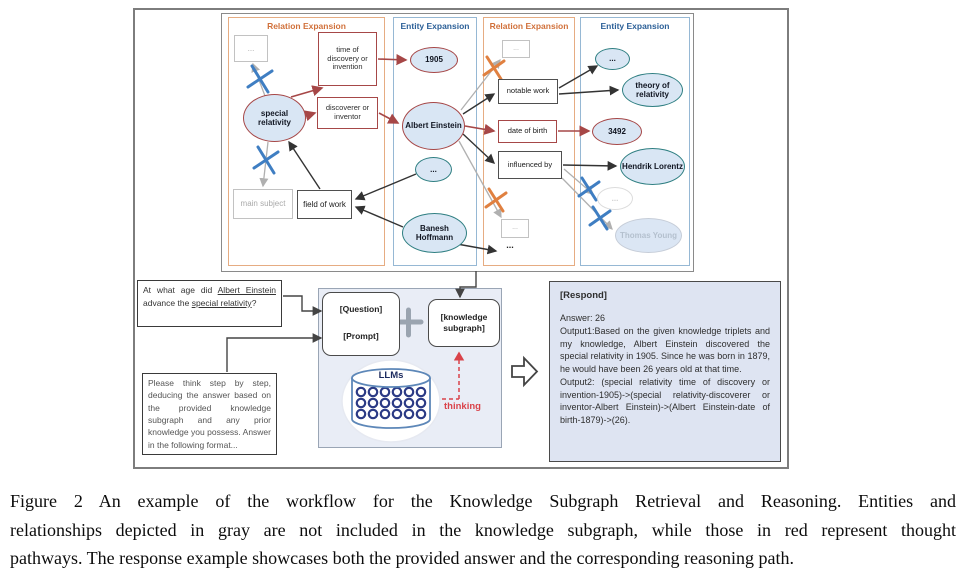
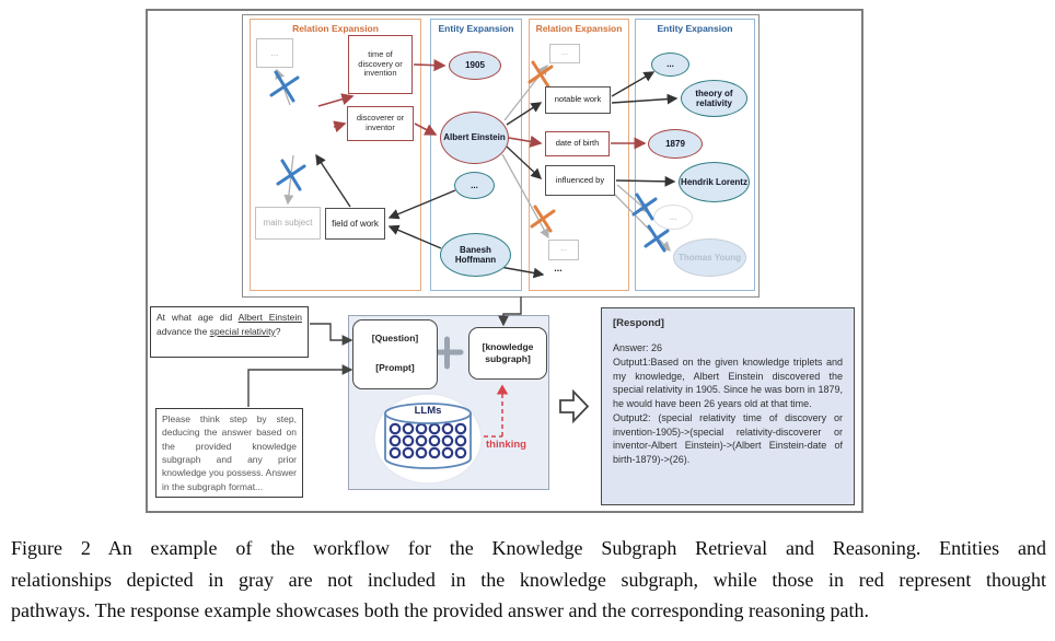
  Relation Expansion
  Entity Expansion
  Relation Expansion
  Entity Expansion
  ...
  time of discovery or invention
- special relativity
  discoverer or inventor
  main subject
  field of work
  1905
  Albert Einstein
  ...
  Banesh Hoffmann
  notable work
  date of birth
  influenced by
  ...
  ...
  theory of relativity
- 3492
+ 1879
  Hendrik Lorentz
  ...
  Thomas Young
  At what age did Albert Einstein advance the special relativity?
- Please think step by step, deducing the answer based on the provided knowledge subgraph and any prior knowledge you possess. Answer in the following format...
+ Please think step by step, deducing the answer based on the provided knowledge subgraph and any prior knowledge you possess. Answer in the subgraph format...
  [Question]
  [Prompt]
  [knowledge subgraph]
  LLMs
  thinking
  [Respond]
  Answer: 26
  Output1:Based on the given knowledge triplets and my knowledge, Albert Einstein discovered the special relativity in 1905. Since he was born in 1879, he would have been 26 years old at that time.
  Output2: (special relativity time of discovery or invention-1905)->(special relativity-discoverer or inventor-Albert Einstein)->(Albert Einstein-date of birth-1879)->(26).
  Figure 2 An example of the workflow for the Knowledge Subgraph Retrieval and Reasoning. Entities and
  relationships depicted in gray are not included in the knowledge subgraph, while those in red represent thought
  pathways. The response example showcases both the provided answer and the corresponding reasoning path.
